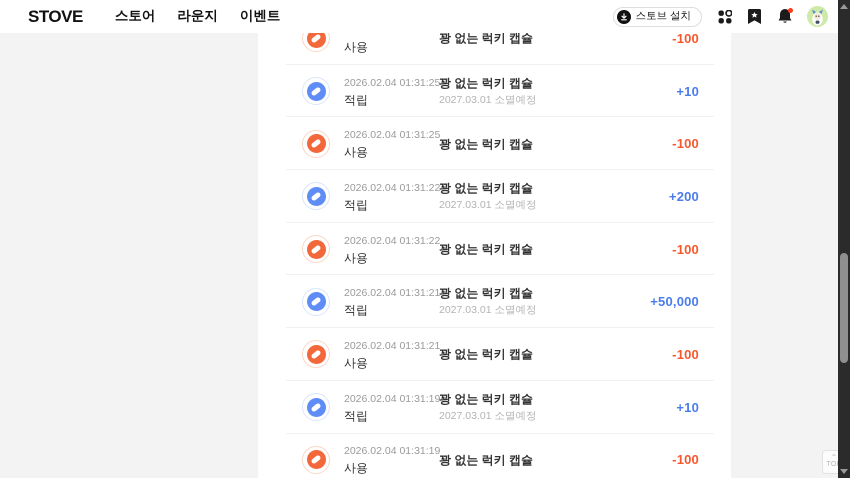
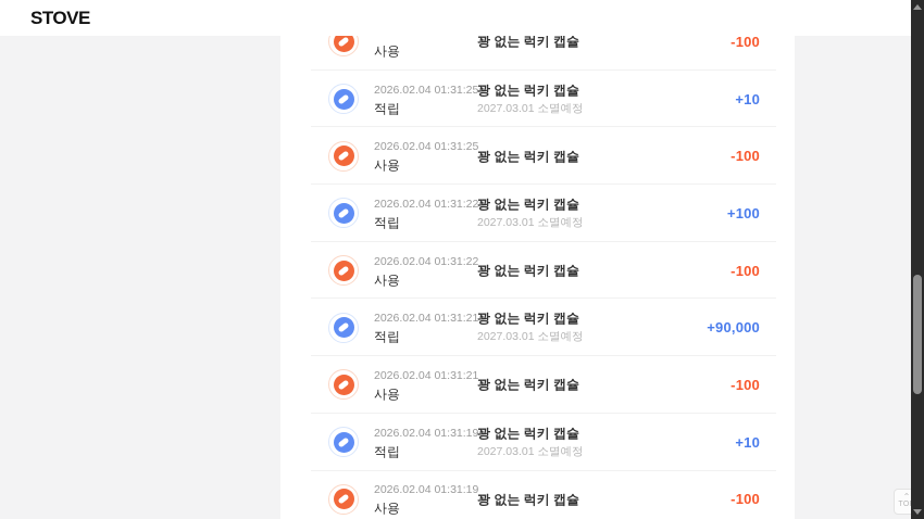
  사용
  꽝 없는 럭키 캡슐
  -100
  2026.02.04 01:31:2
  적립
  꽝 없는 럭키 캡슐
  2027.03.01 소멸예정
  +10
  2026.02.04 01:31:25
  사용
  꽝 없는 럭키 캡슐
  -100
  2026.02.04 01:31:2
  적립
  꽝 없는 럭키 캡슐
  2027.03.01 소멸예정
- +200
+ +100
  2026.02.04 01:31:22
  사용
  꽝 없는 럭키 캡슐
  -100
  2026.02.04 01:31:2
  적립
  꽝 없는 럭키 캡슐
  2027.03.01 소멸예정
- +50,000
+ +90,000
  2026.02.04 01:31:21
  사용
  꽝 없는 럭키 캡슐
  -100
  2026.02.04 01:31:1
  적립
  꽝 없는 럭키 캡슐
  2027.03.01 소멸예정
  +10
  2026.02.04 01:31:19
  사용
  꽝 없는 럭키 캡슐
  -100
  STOVE
- 스토어
- 라운지
- 이벤트
- 스토브 설치
  ⌃
